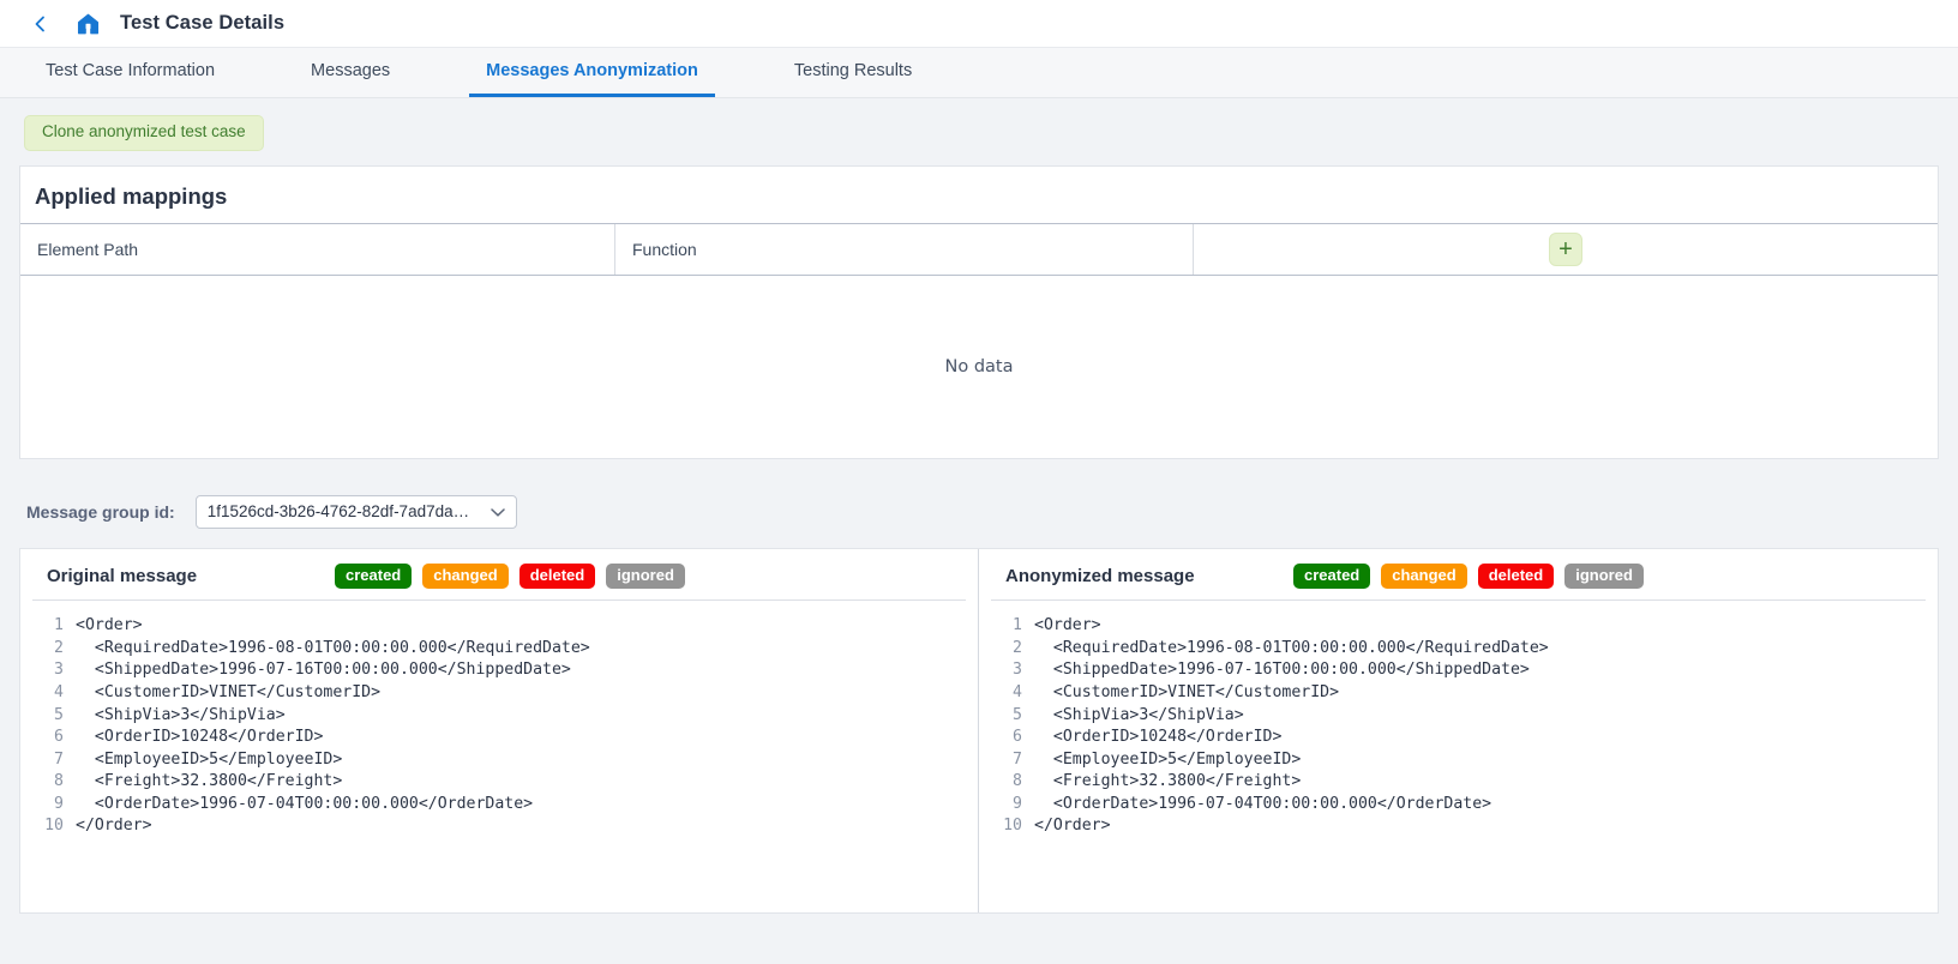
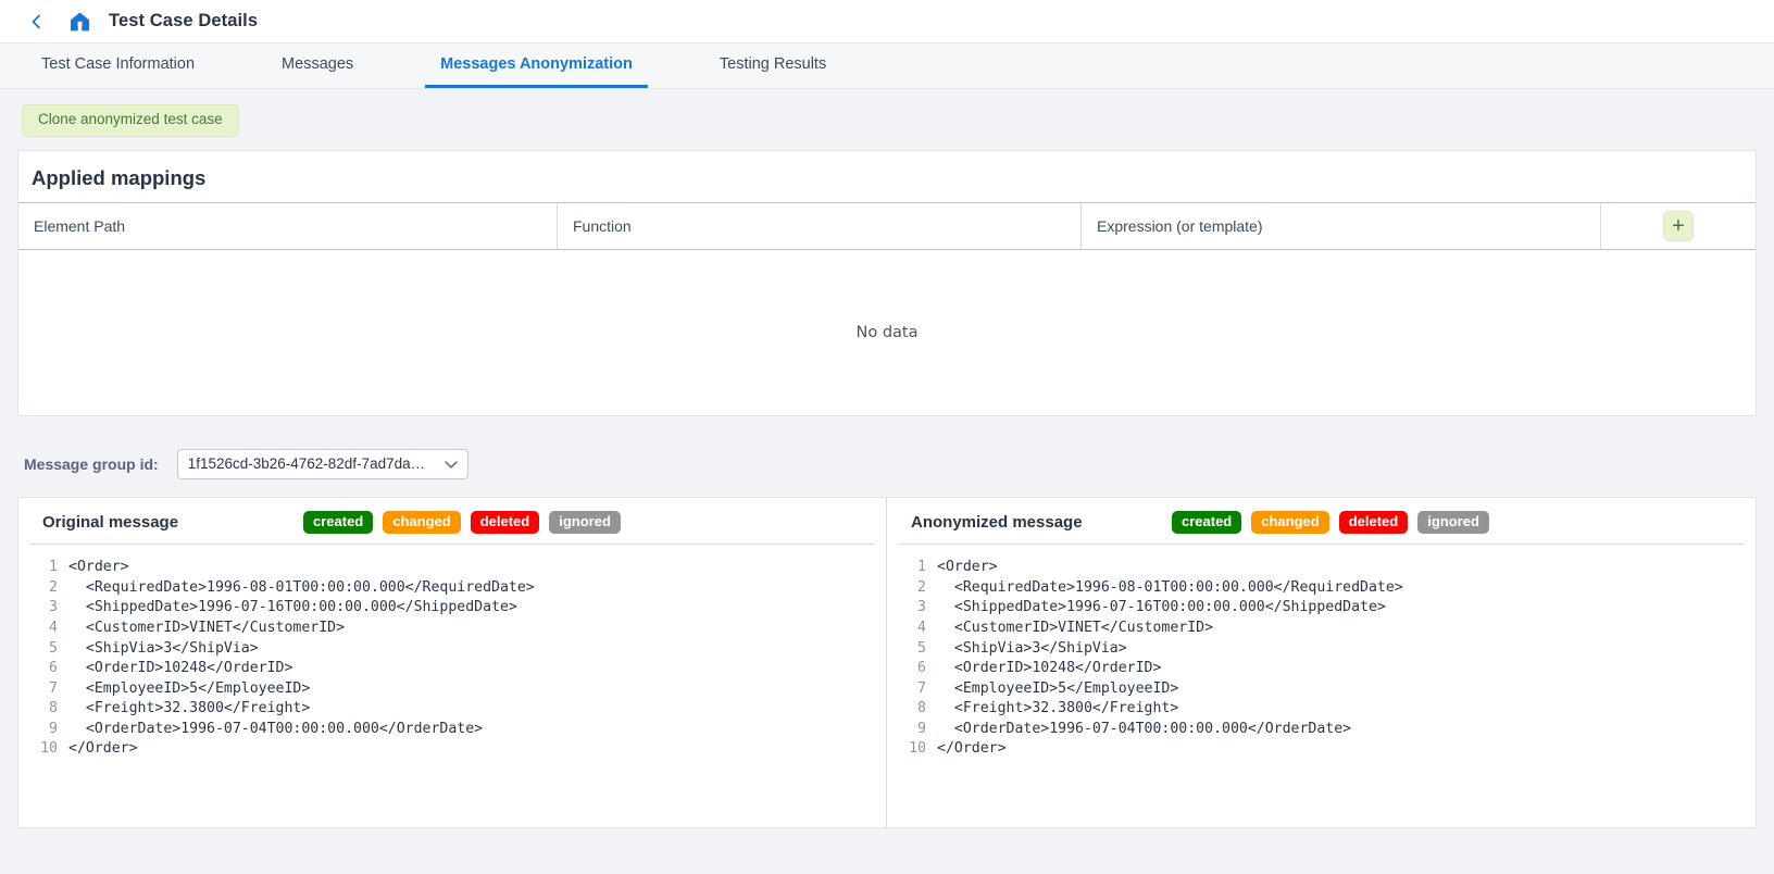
  Test Case Details
  Test Case Information
  Messages
  Messages Anonymization
  Testing Results
  Clone anonymized test case
  Applied mappings
  Element Path
  Function
+ Expression (or template)
  +
  No data
  Message group id:
  1f1526cd-3b26-4762-82df-7ad7da…
  Original message
  created
  changed
  deleted
  ignored
  1
  <Order>
  2
  <RequiredDate>1996-08-01T00:00:00.000</RequiredDate>
  3
  <ShippedDate>1996-07-16T00:00:00.000</ShippedDate>
  4
  <CustomerID>VINET</CustomerID>
  5
  <ShipVia>3</ShipVia>
  6
  <OrderID>10248</OrderID>
  7
  <EmployeeID>5</EmployeeID>
  8
  <Freight>32.3800</Freight>
  9
  <OrderDate>1996-07-04T00:00:00.000</OrderDate>
  10
  </Order>
  Anonymized message
  created
  changed
  deleted
  ignored
  1
  <Order>
  2
  <RequiredDate>1996-08-01T00:00:00.000</RequiredDate>
  3
  <ShippedDate>1996-07-16T00:00:00.000</ShippedDate>
  4
  <CustomerID>VINET</CustomerID>
  5
  <ShipVia>3</ShipVia>
  6
  <OrderID>10248</OrderID>
  7
  <EmployeeID>5</EmployeeID>
  8
  <Freight>32.3800</Freight>
  9
  <OrderDate>1996-07-04T00:00:00.000</OrderDate>
  10
  </Order>
